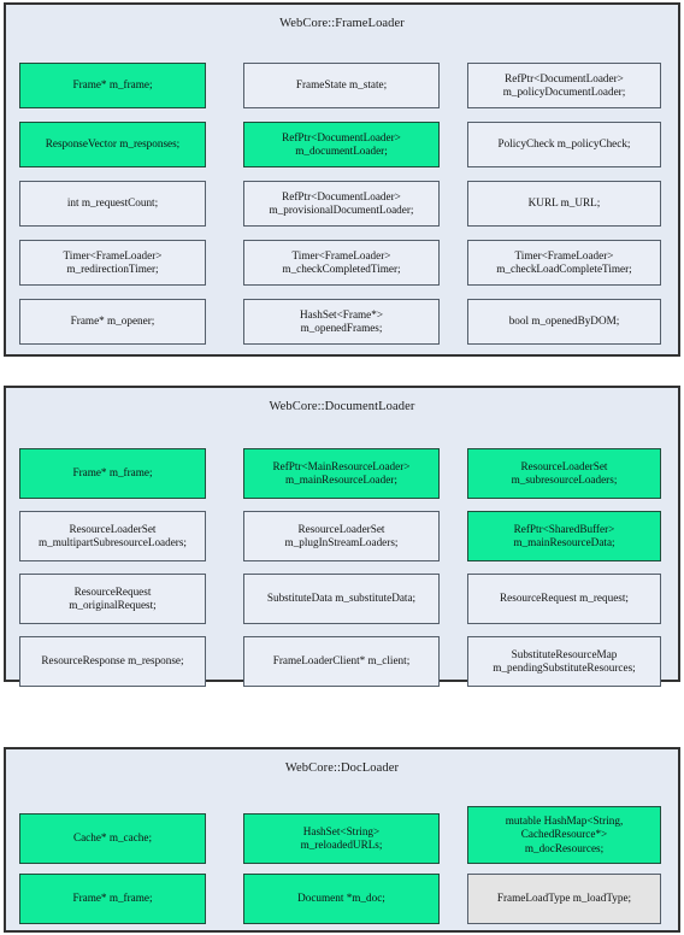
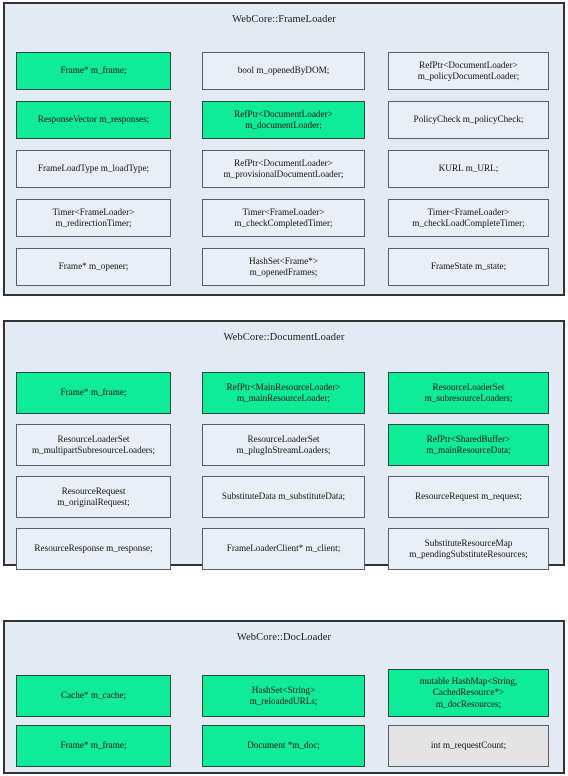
  WebCore::FrameLoader
  Frame* m_frame;
- FrameState m_state;
+ bool m_openedByDOM;
  RefPtr<DocumentLoader>
  m_policyDocumentLoader;
  ResponseVector m_responses;
  RefPtr<DocumentLoader>
  m_documentLoader;
  PolicyCheck m_policyCheck;
- int m_requestCount;
+ FrameLoadType m_loadType;
  RefPtr<DocumentLoader>
  m_provisionalDocumentLoader;
  KURL m_URL;
  Timer<FrameLoader>
  m_redirectionTimer;
  Timer<FrameLoader>
  m_checkCompletedTimer;
  Timer<FrameLoader>
  m_checkLoadCompleteTimer;
  Frame* m_opener;
  HashSet<Frame*>
  m_openedFrames;
- bool m_openedByDOM;
+ FrameState m_state;
  WebCore::DocumentLoader
  Frame* m_frame;
  RefPtr<MainResourceLoader>
  m_mainResourceLoader;
  ResourceLoaderSet
  m_subresourceLoaders;
  ResourceLoaderSet
  m_multipartSubresourceLoaders;
  ResourceLoaderSet
  m_plugInStreamLoaders;
  RefPtr<SharedBuffer>
  m_mainResourceData;
  ResourceRequest
  m_originalRequest;
  SubstituteData m_substituteData;
  ResourceRequest m_request;
  ResourceResponse m_response;
  FrameLoaderClient* m_client;
  SubstituteResourceMap
  m_pendingSubstituteResources;
  WebCore::DocLoader
  Cache* m_cache;
  HashSet<String>
  m_reloadedURLs;
  mutable HashMap<String,
  CachedResource*>
  m_docResources;
  Frame* m_frame;
  Document *m_doc;
- FrameLoadType m_loadType;
+ int m_requestCount;
